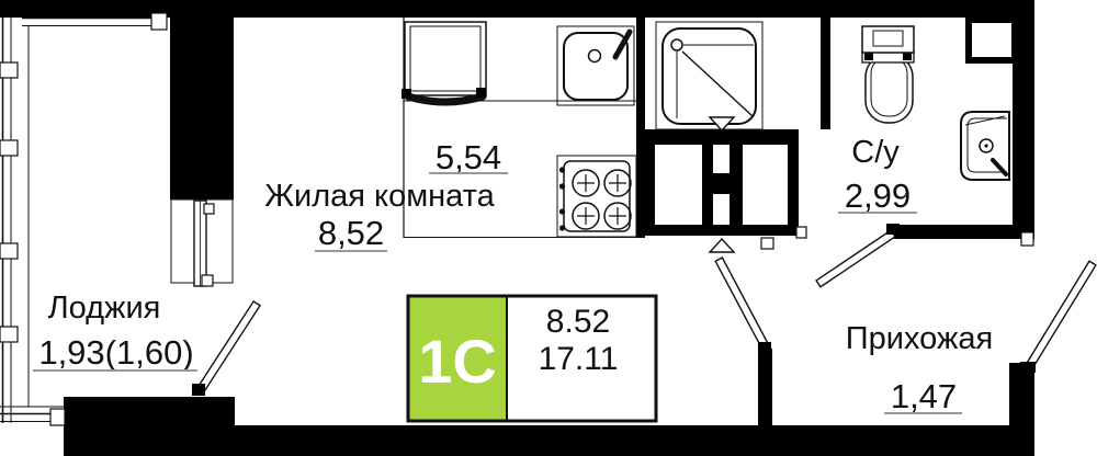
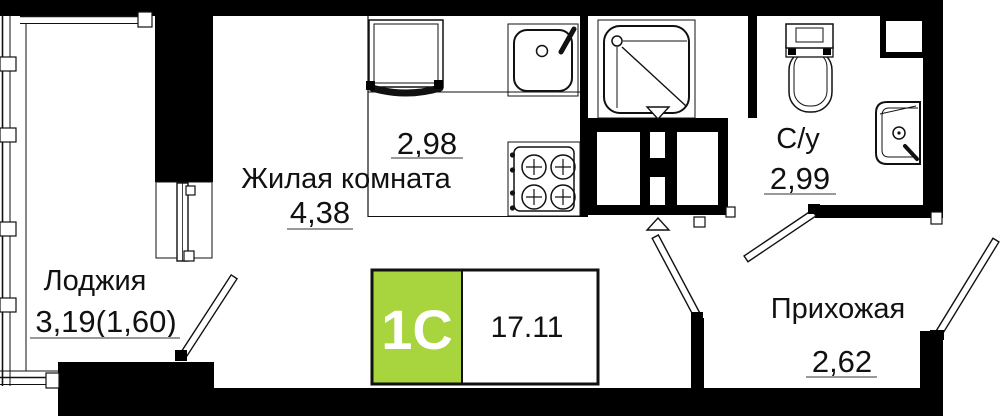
  Жилая комната
- 8,52
+ 4,38
- 5,54
+ 2,98
  Лоджия
- 1,93(1,60)
+ 3,19(1,60)
  С/у
  2,99
  Прихожая
- 1,47
+ 2,62
  1С
- 8.52
  17.11
